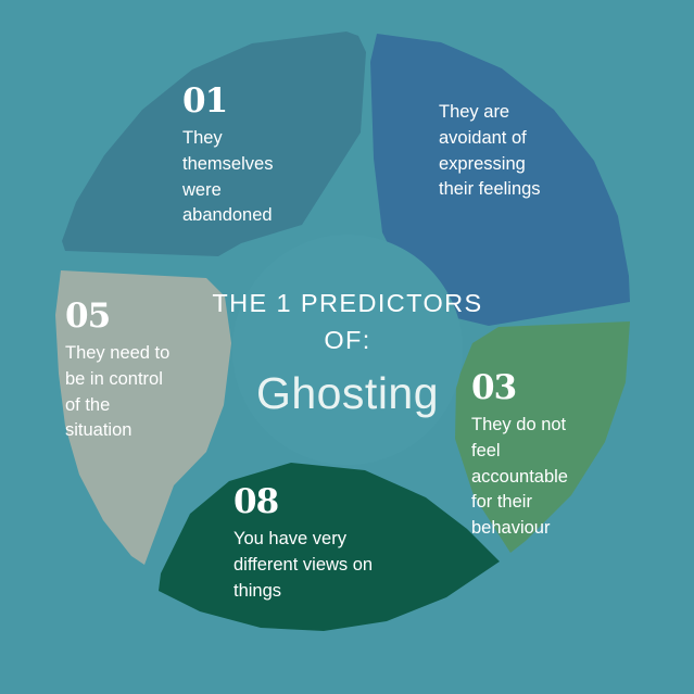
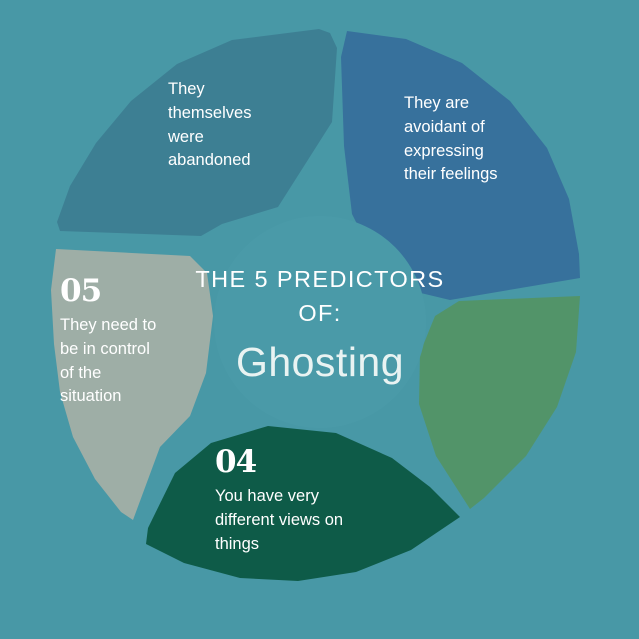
- 01
  They
  themselves
  were
  abandoned
  They are
  avoidant of
  expressing
  their feelings
- 03
- They do not
- feel
- accountable
- for their
- behaviour
- 08
+ 04
  You have very
  different views on
  things
  05
  They need to
  be in control
  of the
  situation
- THE 1 PREDICTORS
+ THE 5 PREDICTORS
  OF:
  Ghosting
